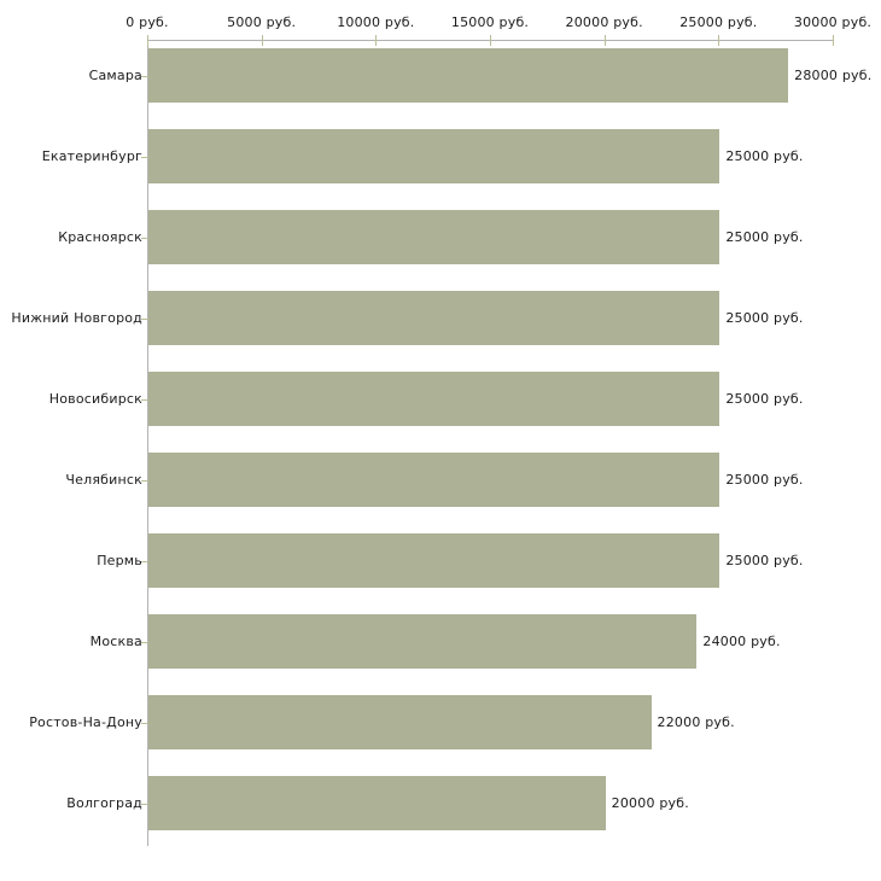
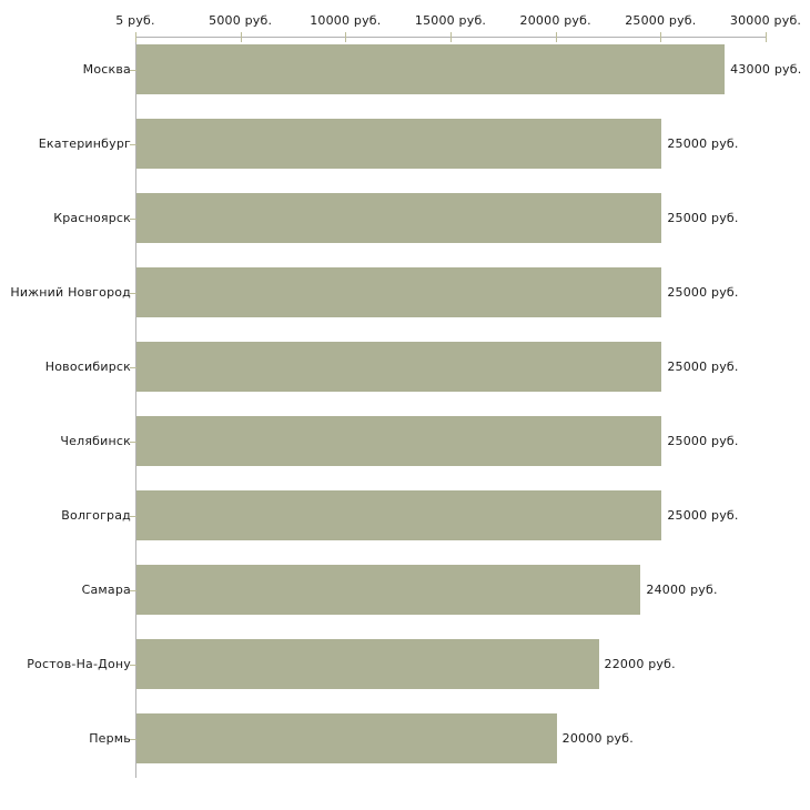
- 0 руб.
+ 5 руб.
  5000 руб.
  10000 руб.
  15000 руб.
  20000 руб.
  25000 руб.
  30000 руб.
- Самара
+ Москва
  Екатеринбург
  Красноярск
  Нижний Новгород
  Новосибирск
  Челябинск
- Пермь
+ Волгоград
- Москва
+ Самара
  Ростов-На-Дону
- Волгоград
+ Пермь
- 28000 руб.
+ 43000 руб.
  25000 руб.
  25000 руб.
  25000 руб.
  25000 руб.
  25000 руб.
  25000 руб.
  24000 руб.
  22000 руб.
  20000 руб.
